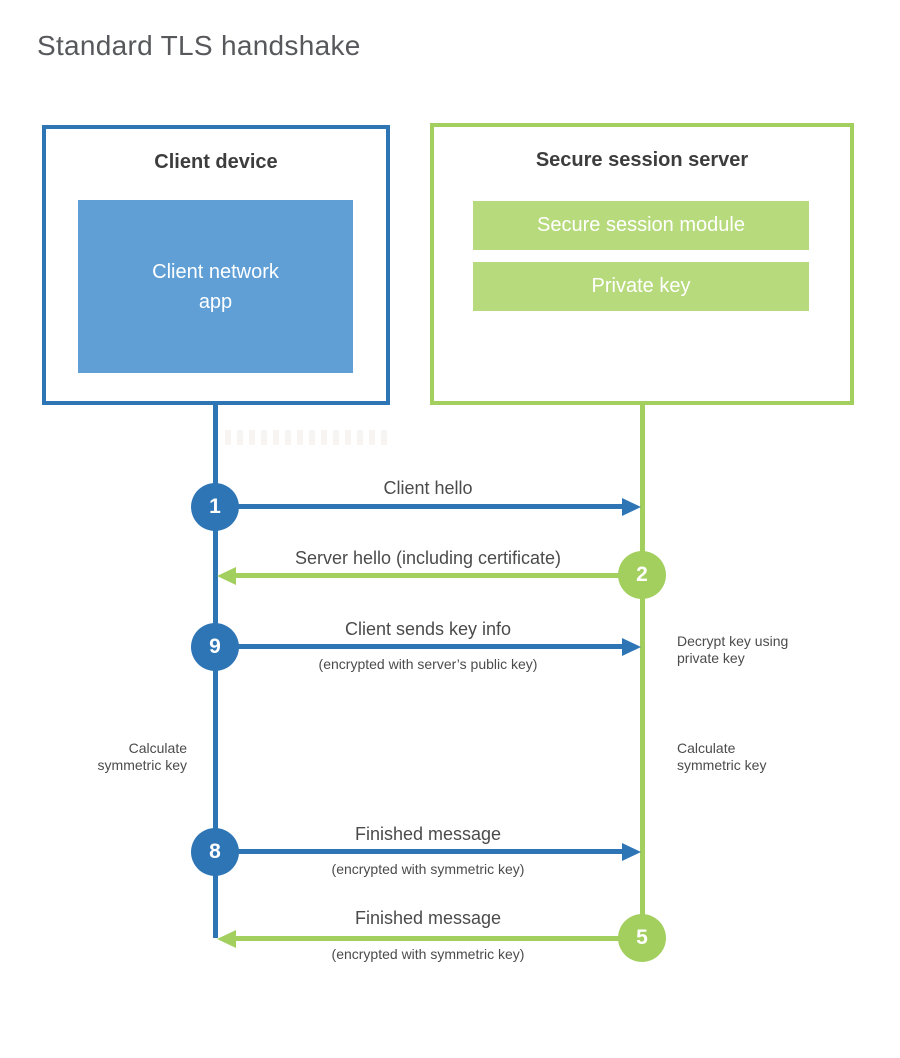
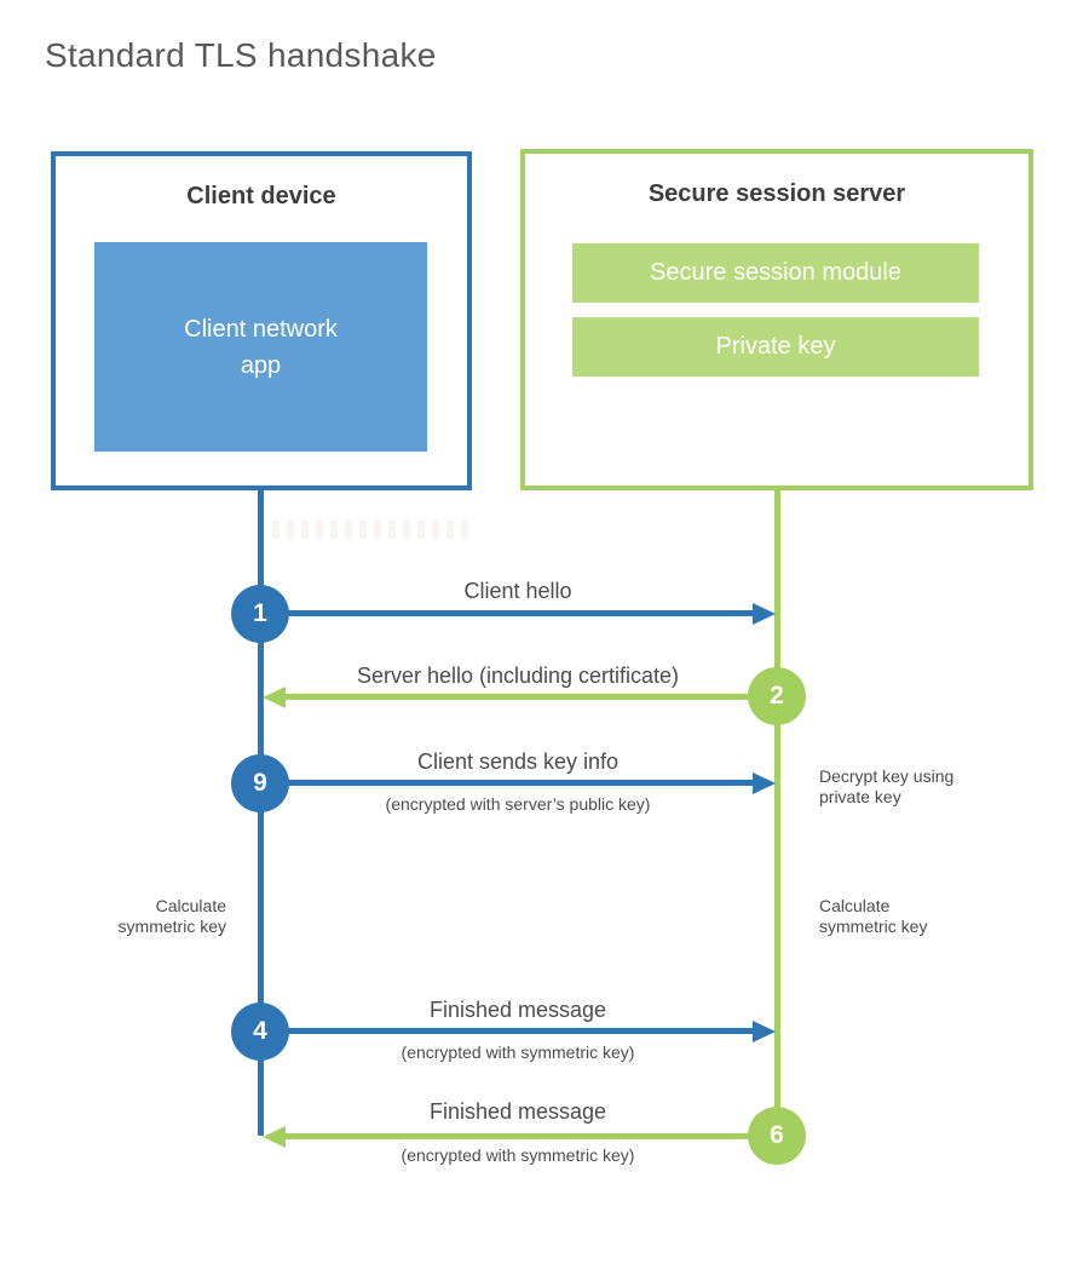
  Standard TLS handshake
  Client device
  Client network
  app
  Secure session server
  Secure session module
  Private key
  Client hello
  1
  Server hello (including certificate)
  2
  Client sends key info
  (encrypted with server’s public key)
  9
  Decrypt key using
  private key
  Calculate
  symmetric key
  Calculate
  symmetric key
  Finished message
  (encrypted with symmetric key)
- 8
+ 4
  Finished message
  (encrypted with symmetric key)
- 5
+ 6
